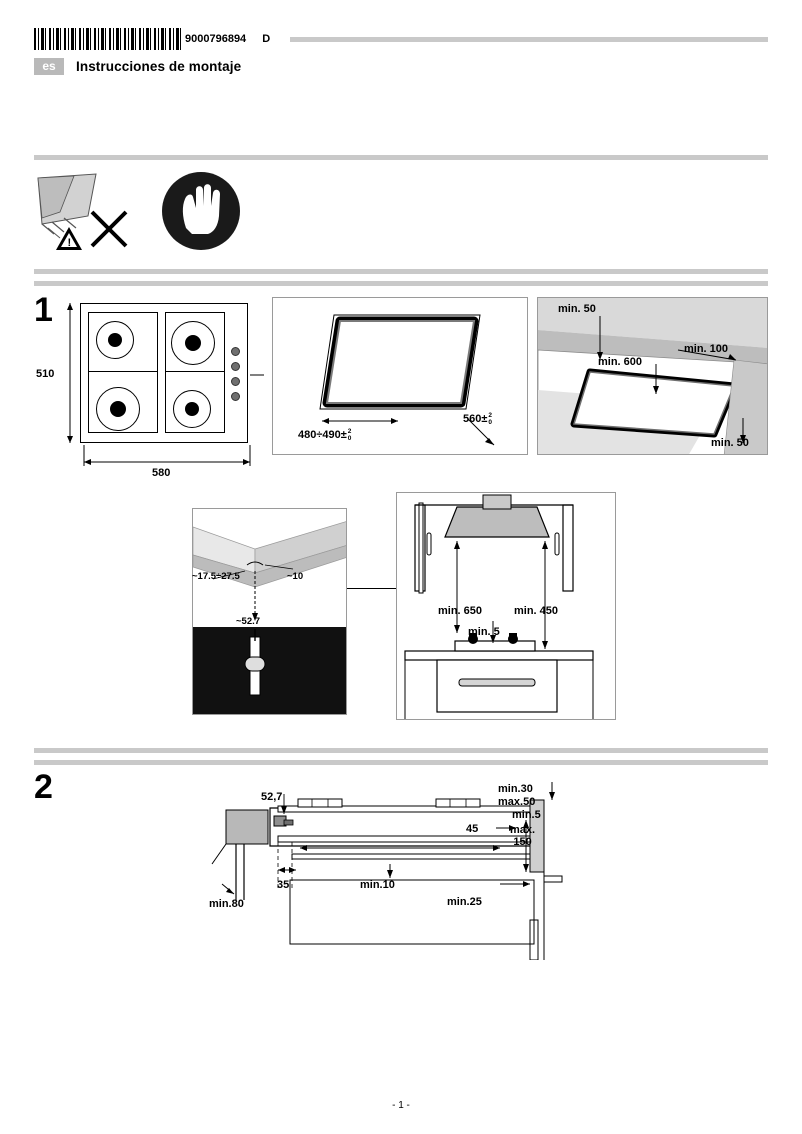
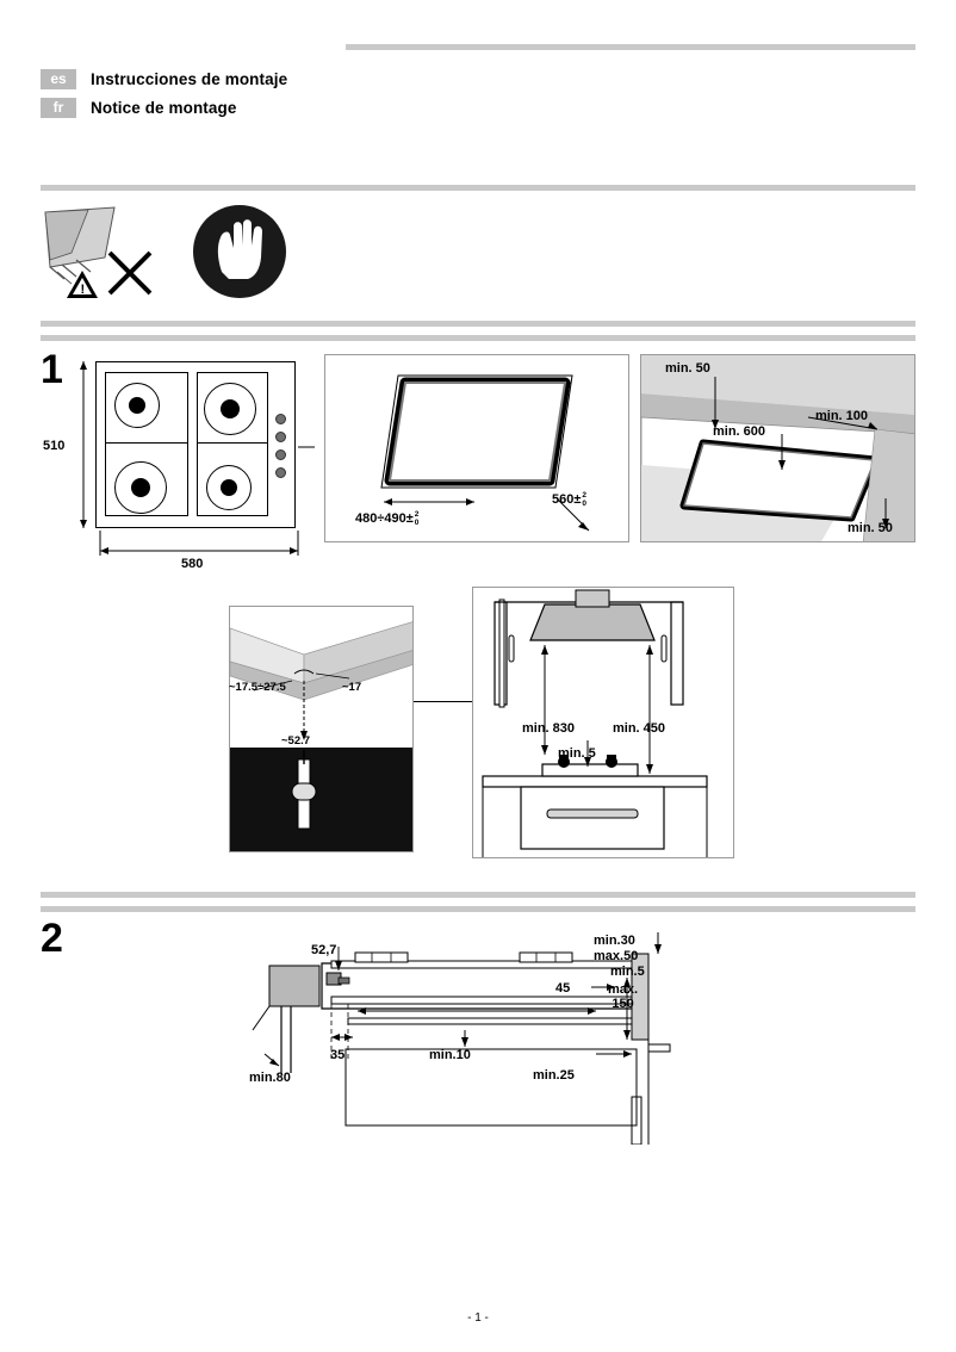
- 9000796894
- D
  es
  Instrucciones de montaje
+ fr
+ Notice de montage
  !
  1
  510
  580
  480÷490±
  560±
  min. 50
  min. 100
  min. 600
  min. 50
  ~17.5÷27.5
- ~10
+ ~17
  ~52.7
- min. 650
+ min. 830
  min. 450
  min. 5
  2
  52,7
  min.30
  max.50
  min.5
  45
  max.
  150
  35
  min.10
  min.25
  min.80
  - 1 -
